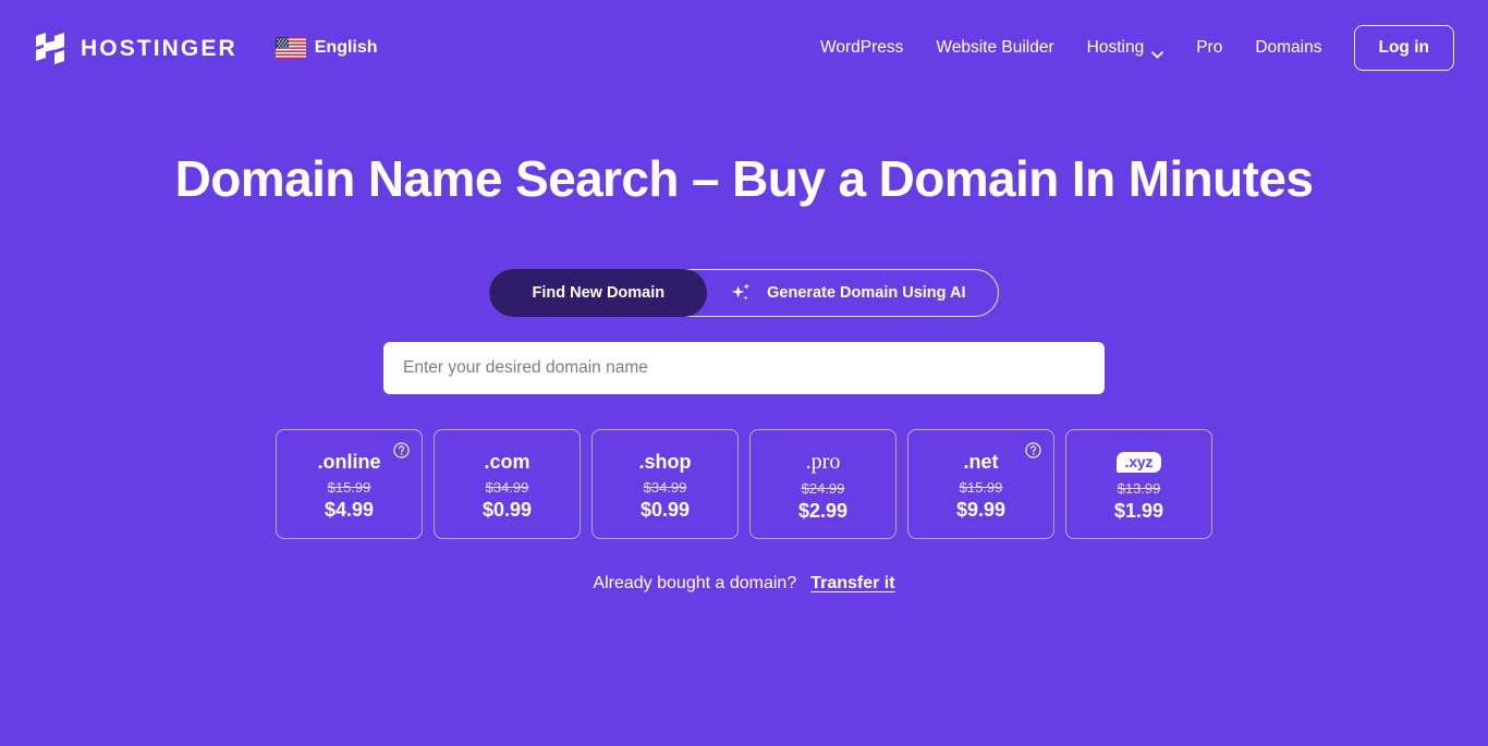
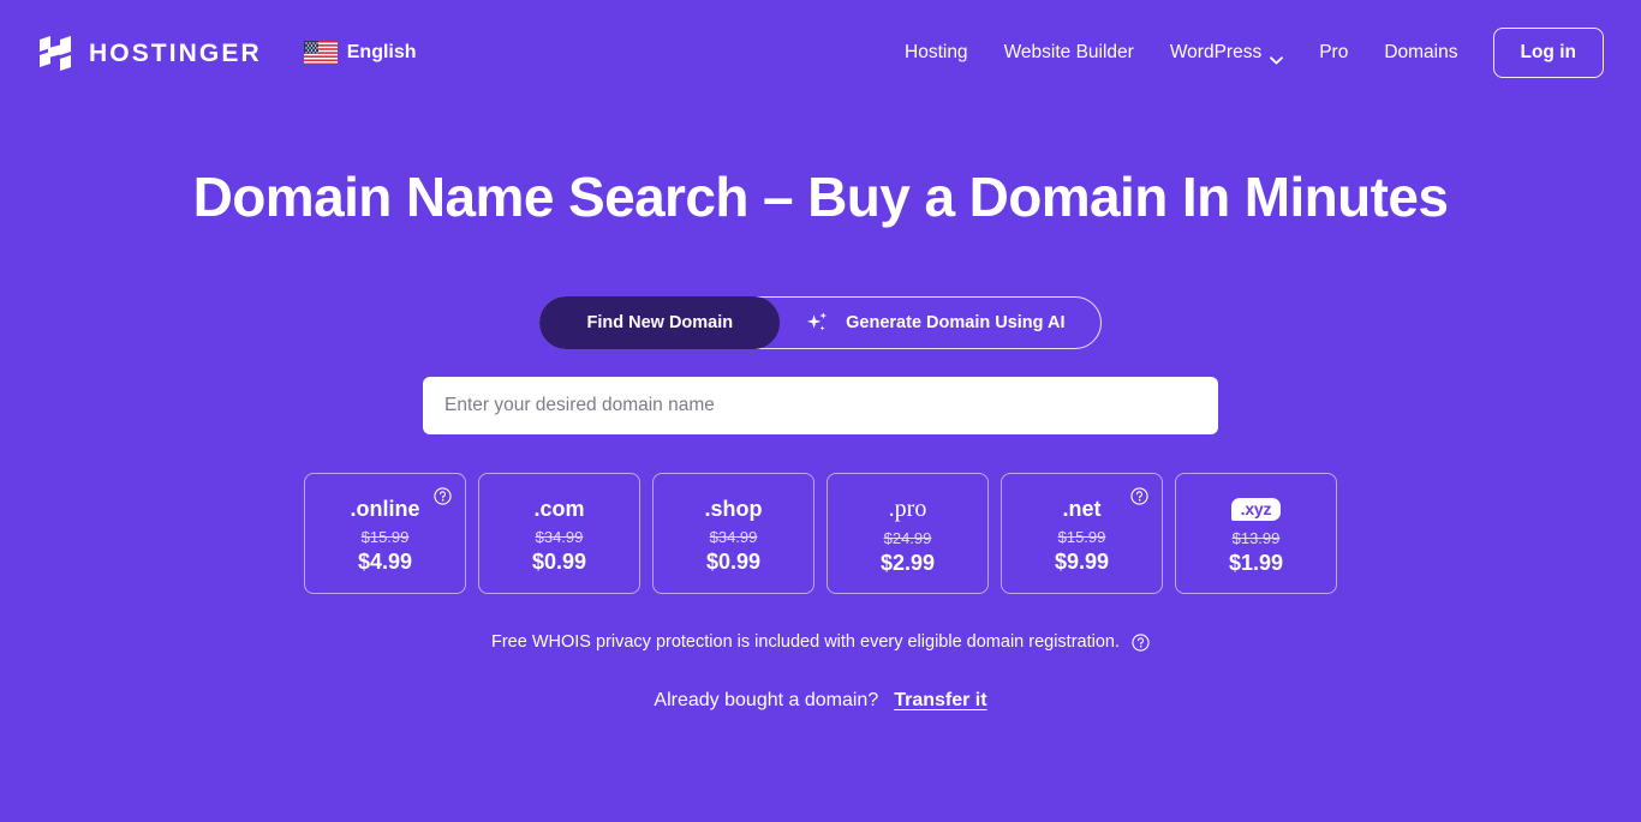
  HOSTINGER
  English
- WordPress
+ Hosting
  Website Builder
- Hosting
+ WordPress
  Pro
  Domains
  Log in
  Domain Name Search – Buy a Domain In Minutes
  Find New Domain
  Generate Domain Using AI
  Enter your desired domain name
  .online
  $15.99
  $4.99
  .com
  $34.99
  $0.99
  .shop
  $34.99
  $0.99
  .pro
  $24.99
  $2.99
  .net
  $15.99
  $9.99
  .xyz
  $13.99
  $1.99
+ Free WHOIS privacy protection is included with every eligible domain registration.
  Already bought a domain?
  Transfer it
